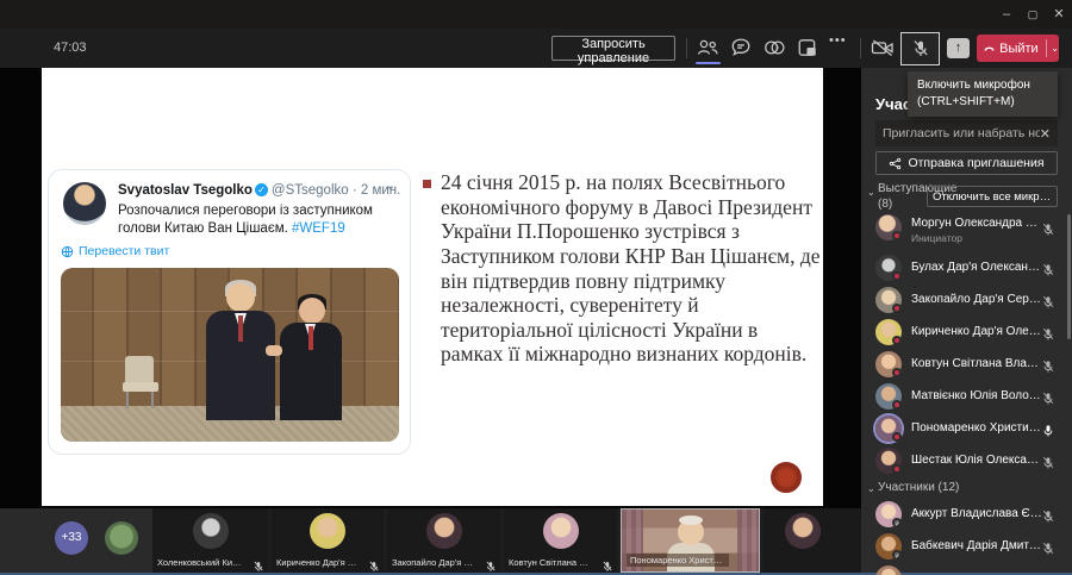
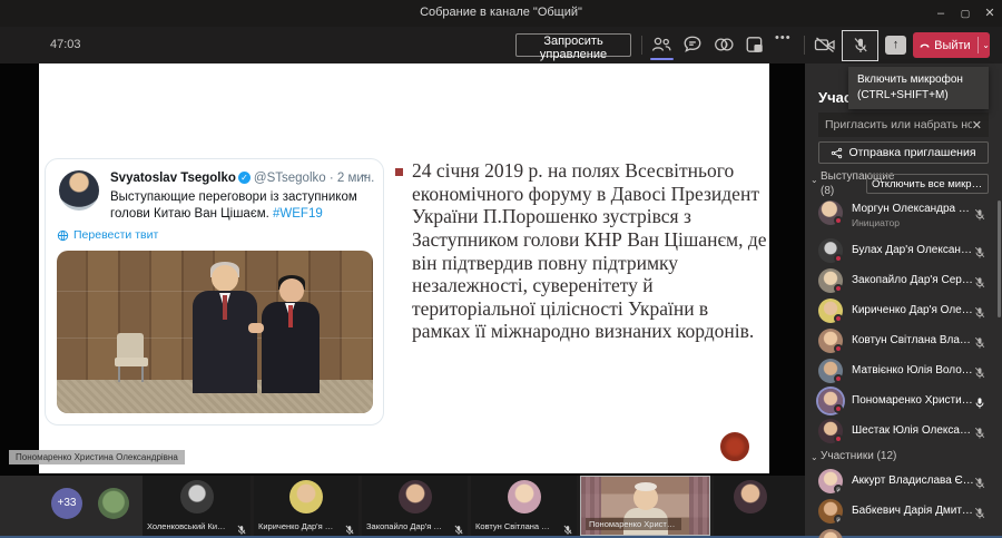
+ Собрание в канале "Общий"
  –
  ▢
  ✕
  47:03
  Запросить управление
  •••
  ↑
  Выйти
  ⌄
  Svyatoslav Tsegolko ✓ @STsegolko · 2 мин.
  ⌄
- Розпочалися переговори із заступником голови Китаю Ван Цішаєм. #WEF19
+ Выступающие переговори із заступником голови Китаю Ван Цішаєм. #WEF19
  Перевести твит
- 24 січня 2015 р. на полях Всесвітнього економічного форуму в Давосі Президент України П.Порошенко зустрівся з Заступником голови КНР Ван Цішанєм, де він підтвердив повну підтримку незалежності, суверенітету й територіальної цілісності України в рамках її міжнародно визнаних кордонів.
+ 24 січня 2019 р. на полях Всесвітнього економічного форуму в Давосі Президент України П.Порошенко зустрівся з Заступником голови КНР Ван Цішанєм, де він підтвердив повну підтримку незалежності, суверенітету й територіальної цілісності України в рамках її міжнародно визнаних кордонів.
+ Пономаренко Христина Олександрівна
  +33
  Холенковський Кири.
  Кириченко Дар'я Ол
  Закопайло Дар'я Се
  Ковтун Світлана Вла
  Пономаренко Христина
  Пригласить или набрать но
  ✕
  Отправка приглашения
  ⌄
  Выступающие
  (8)
  Отключить все микроф
  Моргун Олександра Ол
  Инициатор
  Булах Дар'я Олександрі
  Закопайло Дар'я Сергіїв
  Кириченко Дар'я Олекса
  Ковтун Світлана Владил
  Матвієнко Юлія Володи
  Пономаренко Христина
  Шестак Юлія Олександр
  ⌄
  Участники (12)
  Аккурт Владислава Євге
  Бабкевич Дарія Дмитрів
  Включить микрофон
  (CTRL+SHIFT+M)
